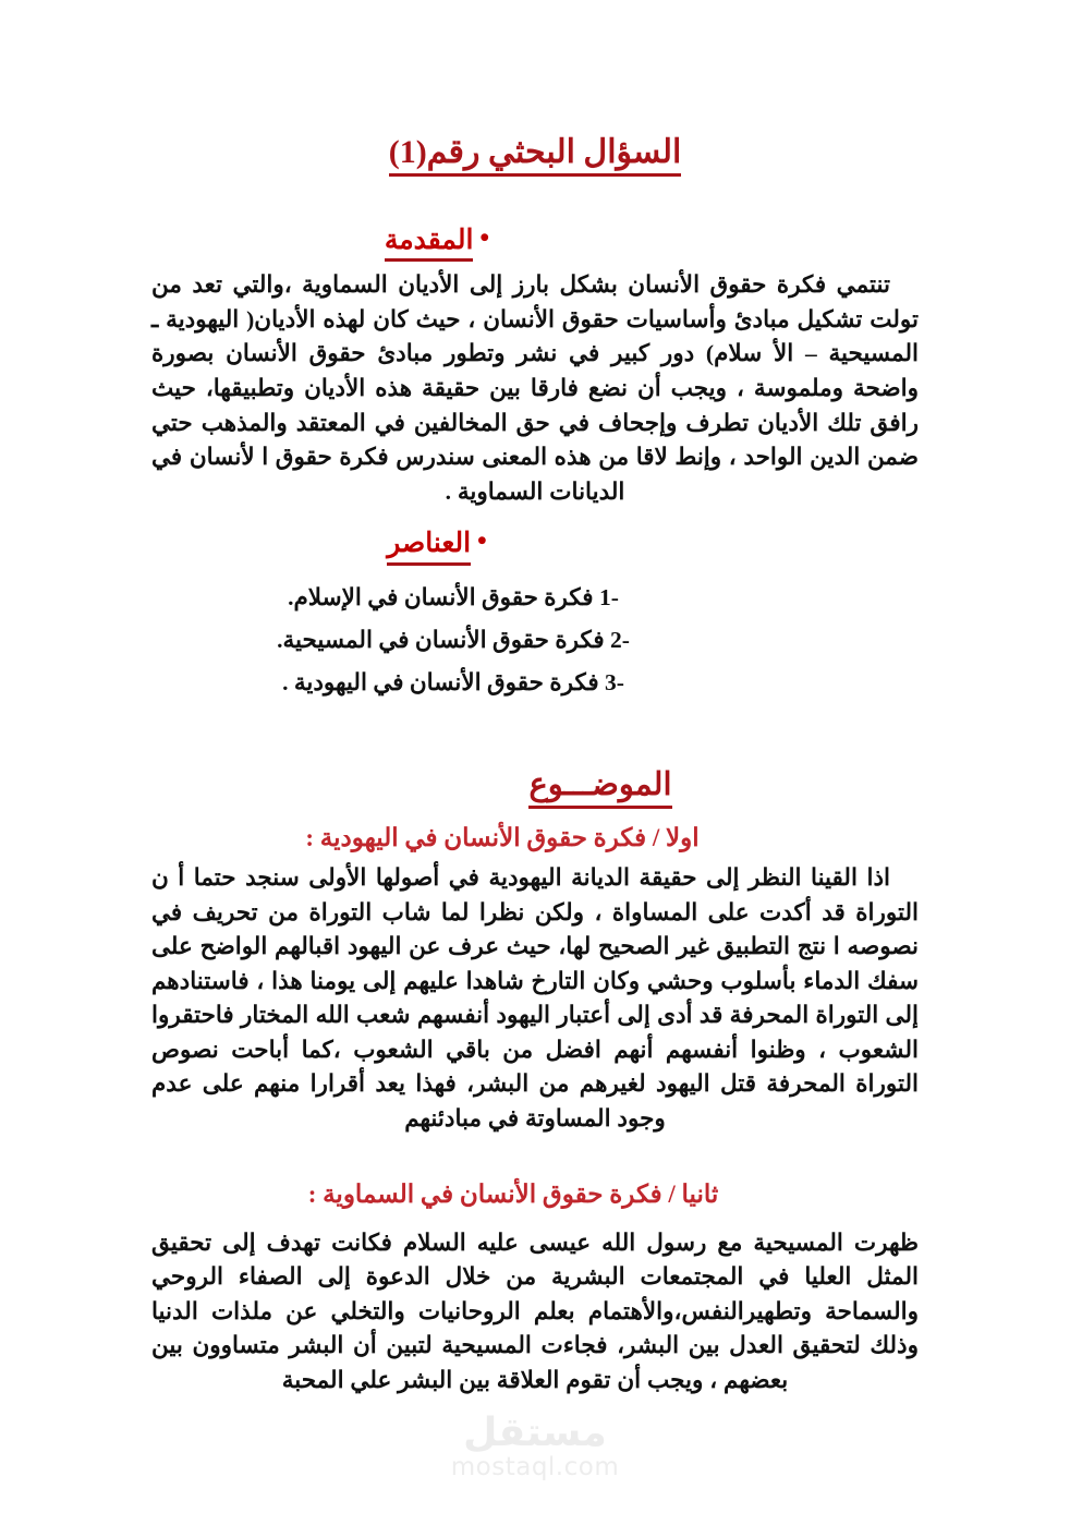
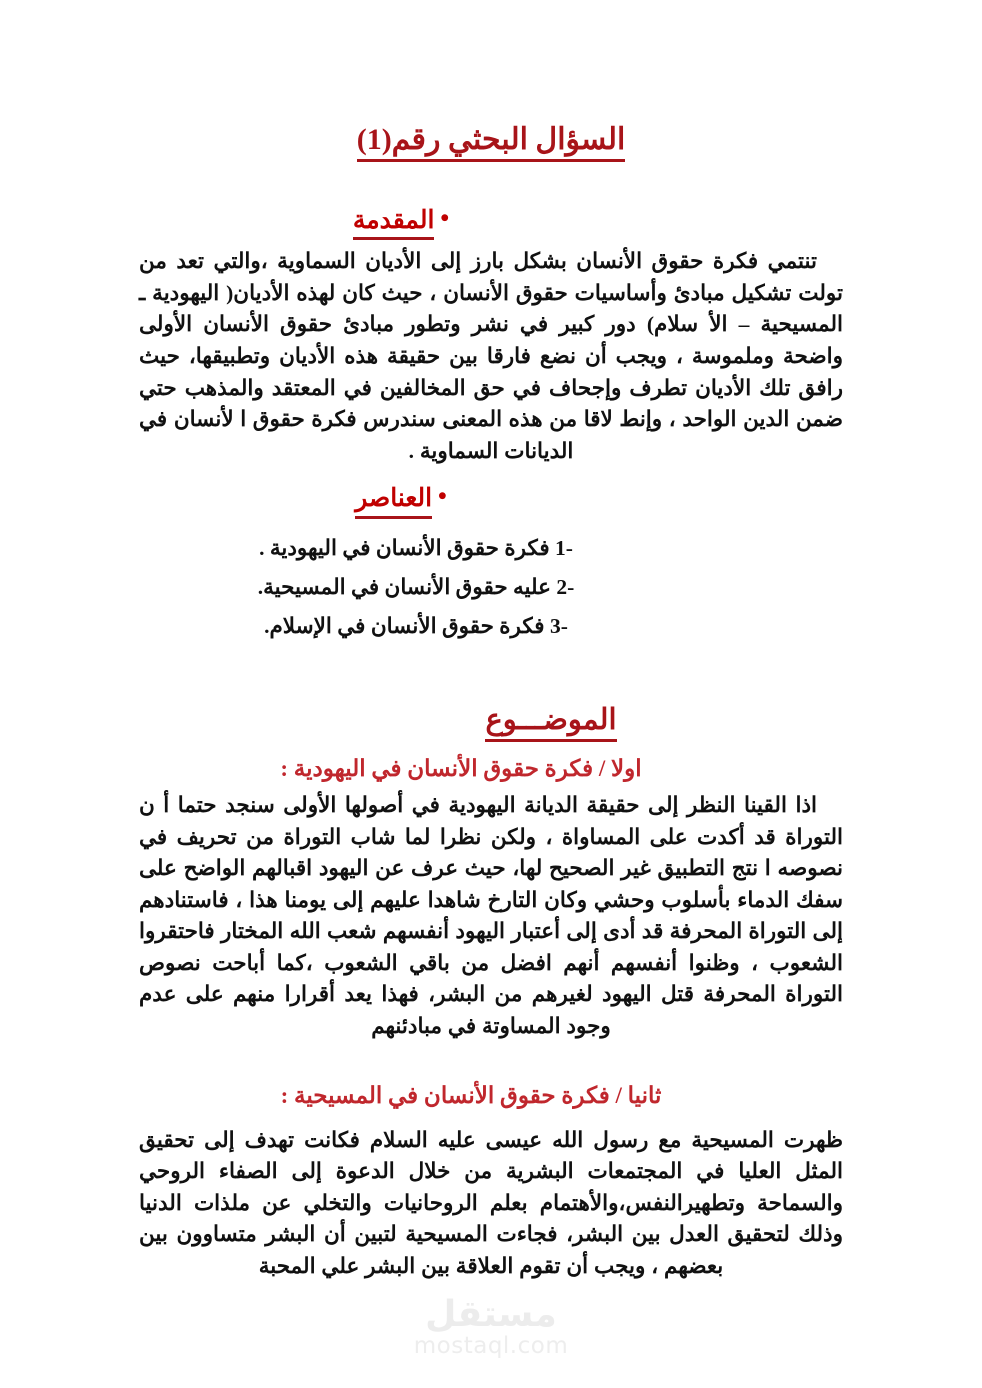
  السؤال البحثي رقم(1)
  •المقدمة
- تنتمي فكرة حقوق الأنسان بشكل بارز إلى الأديان السماوية ،والتي تعد من تولت تشكيل مبادئ وأساسيات حقوق الأنسان ، حيث كان لهذه الأديان( اليهودية ـ المسيحية – الأ سلام) دور كبير في نشر وتطور مبادئ حقوق الأنسان بصورة واضحة وملموسة ، ويجب أن نضع فارقا بين حقيقة هذه الأديان وتطبيقها، حيث رافق تلك الأديان تطرف وإجحاف في حق المخالفين في المعتقد والمذهب حتي ضمن الدين الواحد ، وإنط لاقا من هذه المعنى سندرس فكرة حقوق ا لأنسان في الديانات السماوية .
+ تنتمي فكرة حقوق الأنسان بشكل بارز إلى الأديان السماوية ،والتي تعد من تولت تشكيل مبادئ وأساسيات حقوق الأنسان ، حيث كان لهذه الأديان( اليهودية ـ المسيحية – الأ سلام) دور كبير في نشر وتطور مبادئ حقوق الأنسان الأولى واضحة وملموسة ، ويجب أن نضع فارقا بين حقيقة هذه الأديان وتطبيقها، حيث رافق تلك الأديان تطرف وإجحاف في حق المخالفين في المعتقد والمذهب حتي ضمن الدين الواحد ، وإنط لاقا من هذه المعنى سندرس فكرة حقوق ا لأنسان في الديانات السماوية .
  •العناصر
- 1- فكرة حقوق الأنسان في الإسلام.
+ 1- فكرة حقوق الأنسان في اليهودية .
- 2- فكرة حقوق الأنسان في المسيحية.
+ 2- عليه حقوق الأنسان في المسيحية.
- 3- فكرة حقوق الأنسان في اليهودية .
+ 3- فكرة حقوق الأنسان في الإسلام.
  الموضـــوع
  اولا / فكرة حقوق الأنسان في اليهودية :
  اذا القينا النظر إلى حقيقة الديانة اليهودية في أصولها الأولى سنجد حتما أ ن التوراة قد أكدت على المساواة ، ولكن نظرا لما شاب التوراة من تحريف في نصوصه ا نتج التطبيق غير الصحيح لها، حيث عرف عن اليهود اقبالهم الواضح على سفك الدماء بأسلوب وحشي وكان التارخ شاهدا عليهم إلى يومنا هذا ، فاستنادهم إلى التوراة المحرفة قد أدى إلى أعتبار اليهود أنفسهم شعب الله المختار فاحتقروا الشعوب ، وظنوا أنفسهم أنهم افضل من باقي الشعوب ،كما أباحت نصوص التوراة المحرفة قتل اليهود لغيرهم من البشر، فهذا يعد أقرارا منهم على عدم وجود المساوتة في مبادئنهم
- ثانيا / فكرة حقوق الأنسان في السماوية :
+ ثانيا / فكرة حقوق الأنسان في المسيحية :
  ظهرت المسيحية مع رسول الله عيسى عليه السلام فكانت تهدف إلى تحقيق المثل العليا في المجتمعات البشرية من خلال الدعوة إلى الصفاء الروحي والسماحة وتطهيرالنفس،والأهتمام بعلم الروحانيات والتخلي عن ملذات الدنيا وذلك لتحقيق العدل بين البشر، فجاءت المسيحية لتبين أن البشر متساوون بين بعضهم ، ويجب أن تقوم العلاقة بين البشر علي المحبة
